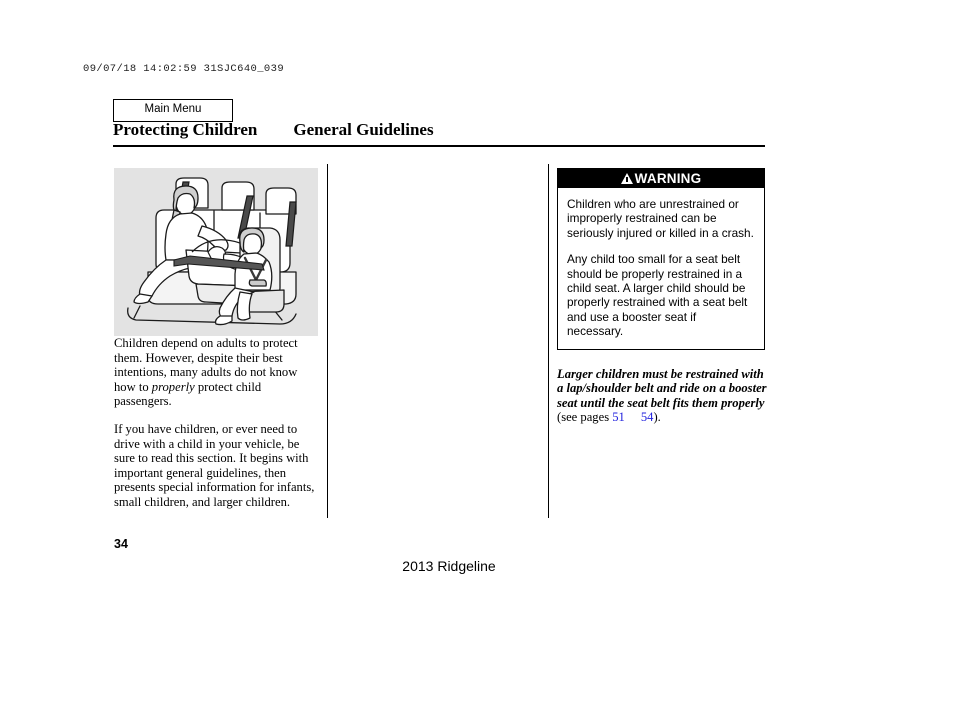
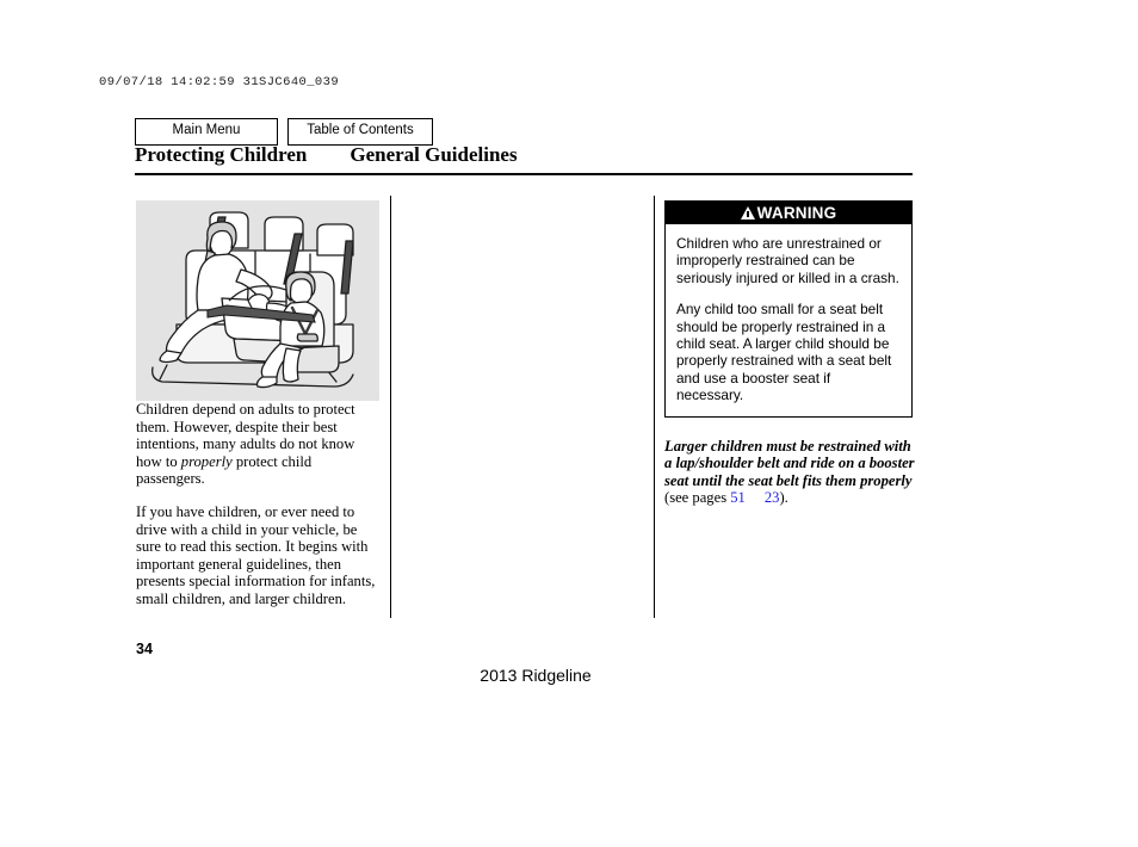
  09/07/18 14:02:59 31SJC640_039
  Main Menu
+ Table of Contents
  Protecting Children
  General Guidelines
  Children depend on adults to protect them. However, despite their best intentions, many adults do not know how to properly protect child passengers.
  If you have children, or ever need to drive with a child in your vehicle, be sure to read this section. It begins with important general guidelines, then presents special information for infants, small children, and larger children.
  WARNING
  Children who are unrestrained or improperly restrained can be seriously injured or killed in a crash.
  Any child too small for a seat belt should be properly restrained in a child seat. A larger child should be properly restrained with a seat belt and use a booster seat if necessary.
- Larger children must be restrained with a lap/shoulder belt and ride on a booster seat until the seat belt fits them properly (see pages 51 54).
+ Larger children must be restrained with a lap/shoulder belt and ride on a booster seat until the seat belt fits them properly (see pages 51 23).
  34
  2013 Ridgeline
